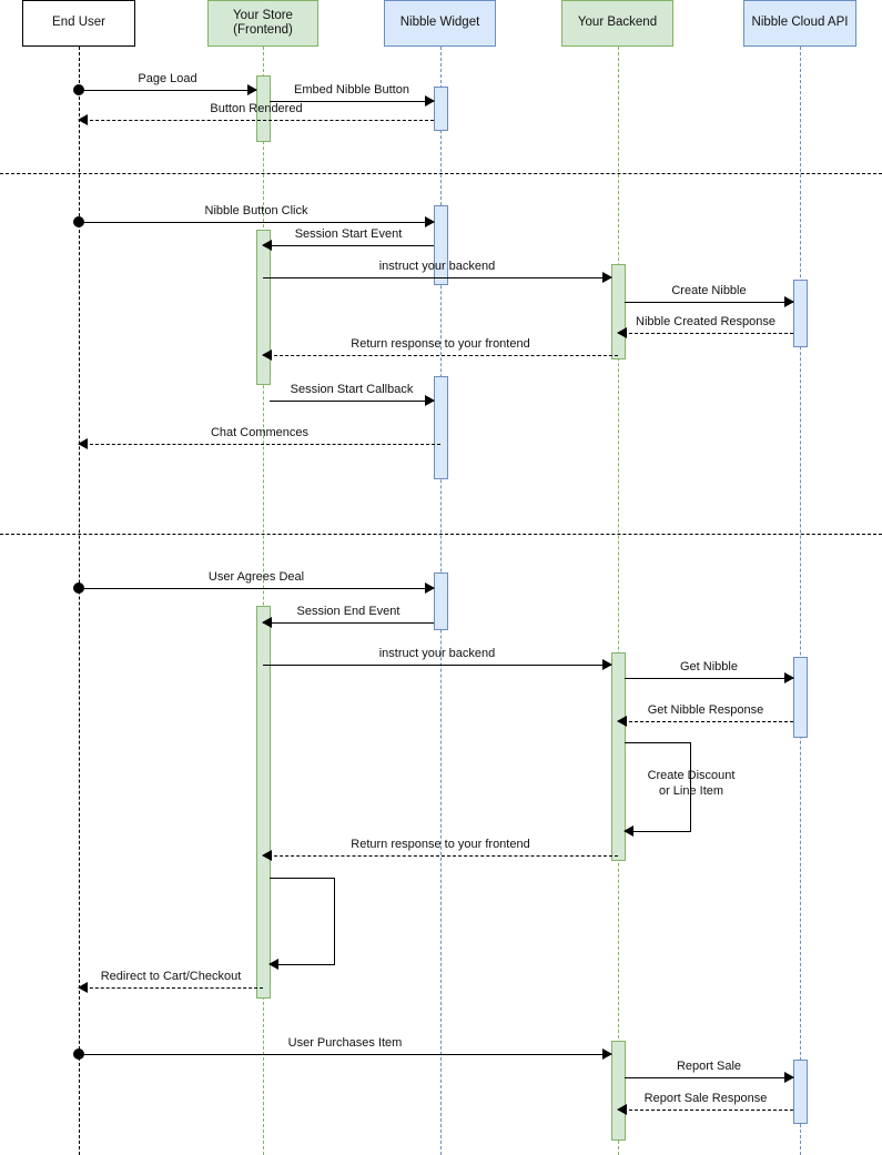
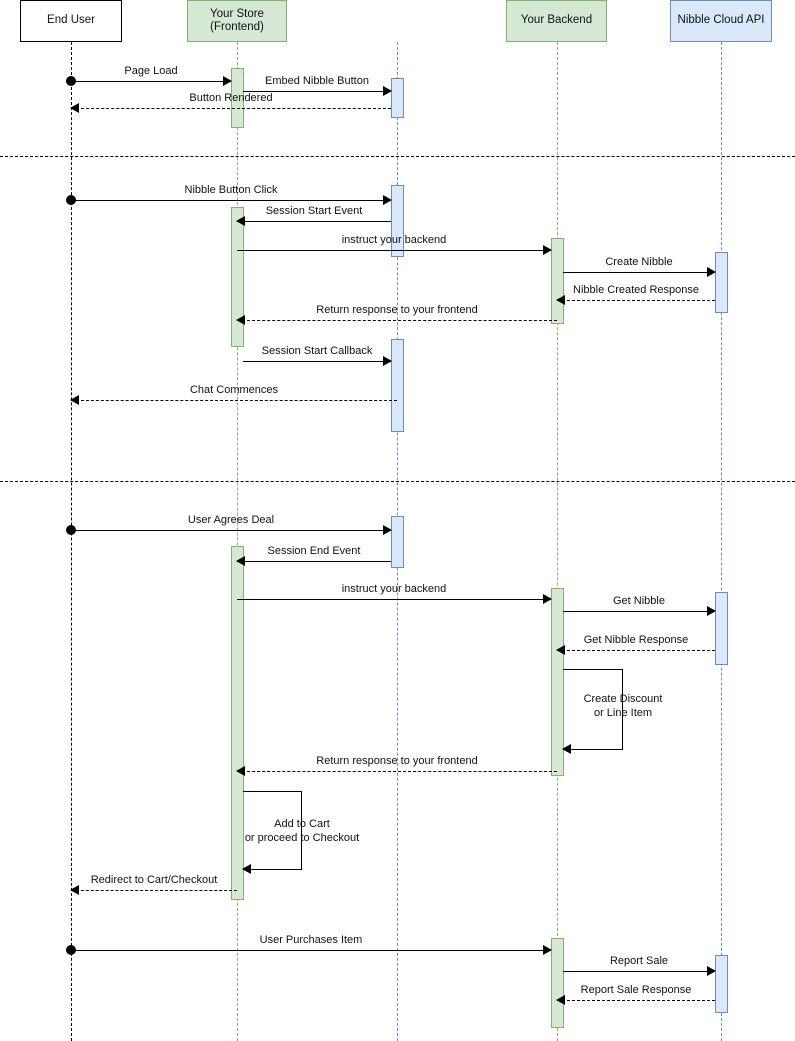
  End User
  Your Store
  (Frontend)
- Nibble Widget
  Your Backend
  Nibble Cloud API
  Page Load
  Embed Nibble Button
  Button Rendered
  Nibble Button Click
  Session Start Event
  instruct your backend
  Create Nibble
  Nibble Created Response
  Return response to your frontend
  Session Start Callback
  Chat Commences
  User Agrees Deal
  Session End Event
  instruct your backend
  Get Nibble
  Get Nibble Response
  Return response to your frontend
  Redirect to Cart/Checkout
  User Purchases Item
  Report Sale
  Report Sale Response
  Create Discount
  or Line Item
+ Add to Cart
+ or proceed to Checkout
